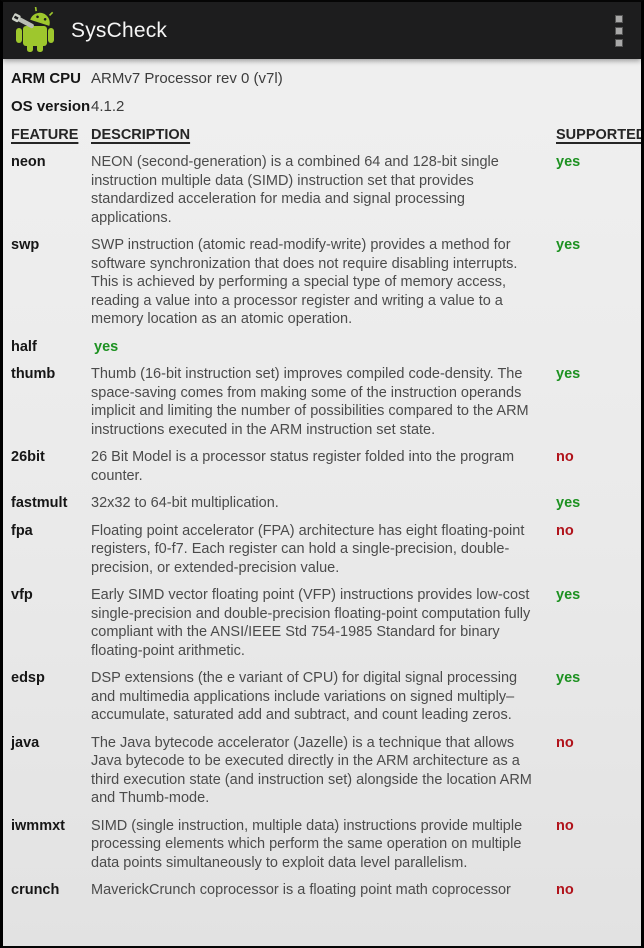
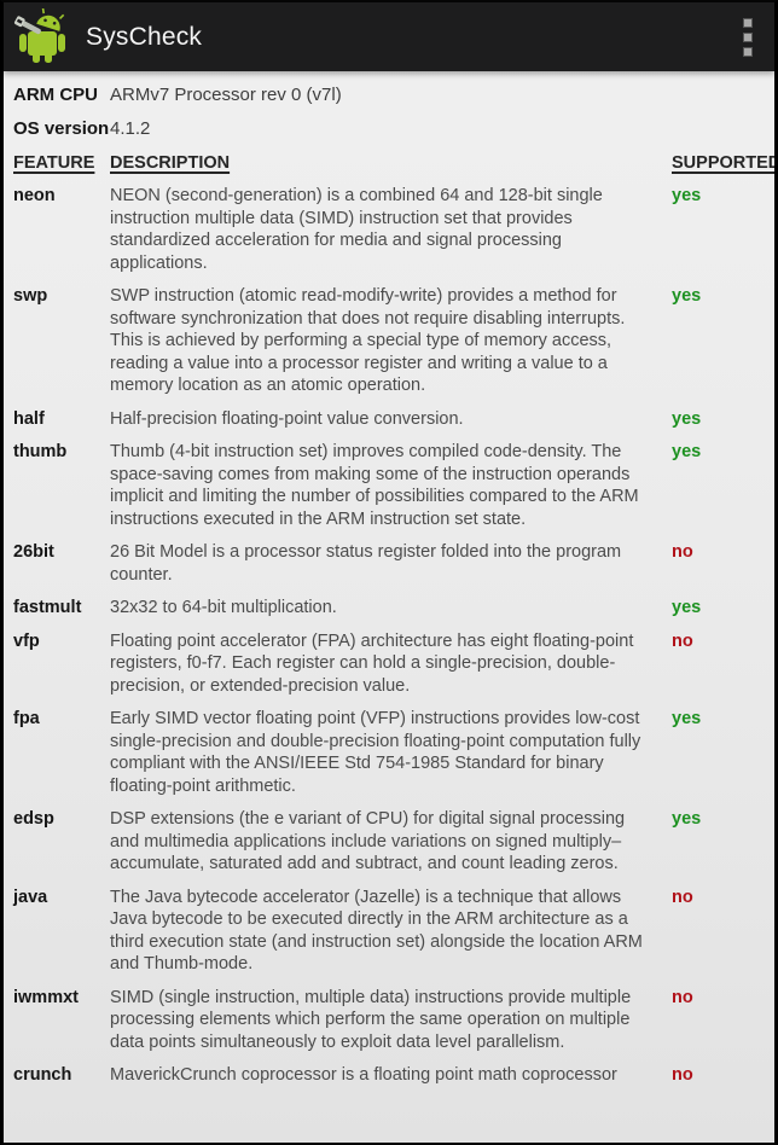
  SysCheck
  ARM CPU
  ARMv7 Processor rev 0 (v7l)
  OS version
  4.1.2
  FEATURE
  DESCRIPTION
  SUPPORTE
  neon
  NEON (second-generation) is a combined 64 and 128-bit single instruction multiple data (SIMD) instruction set that provides standardized acceleration for media and signal processing applications.
  yes
  swp
  SWP instruction (atomic read-modify-write) provides a method for software synchronization that does not require disabling interrupts. This is achieved by performing a special type of memory access, reading a value into a processor register and writing a value to a memory location as an atomic operation.
  yes
  half
+ Half-precision floating-point value conversion.
  yes
  thumb
- Thumb (16-bit instruction set) improves compiled code-density. The space-saving comes from making some of the instruction operands implicit and limiting the number of possibilities compared to the ARM instructions executed in the ARM instruction set state.
+ Thumb (4-bit instruction set) improves compiled code-density. The space-saving comes from making some of the instruction operands implicit and limiting the number of possibilities compared to the ARM instructions executed in the ARM instruction set state.
  yes
  26bit
  26 Bit Model is a processor status register folded into the program counter.
  no
  fastmult
  32x32 to 64-bit multiplication.
  yes
- fpa
+ vfp
  Floating point accelerator (FPA) architecture has eight floating-point registers, f0-f7. Each register can hold a single-precision, double-precision, or extended-precision value.
  no
- vfp
+ fpa
  Early SIMD vector floating point (VFP) instructions provides low-cost single-precision and double-precision floating-point computation fully compliant with the ANSI/IEEE Std 754-1985 Standard for binary floating-point arithmetic.
  yes
  edsp
  DSP extensions (the e variant of CPU) for digital signal processing and multimedia applications include variations on signed multiply–accumulate, saturated add and subtract, and count leading zeros.
  yes
  java
  The Java bytecode accelerator (Jazelle) is a technique that allows Java bytecode to be executed directly in the ARM architecture as a third execution state (and instruction set) alongside the location ARM and Thumb-mode.
  no
  iwmmxt
  SIMD (single instruction, multiple data) instructions provide multiple processing elements which perform the same operation on multiple data points simultaneously to exploit data level parallelism.
  no
  crunch
  MaverickCrunch coprocessor is a floating point math coprocessor
  no
